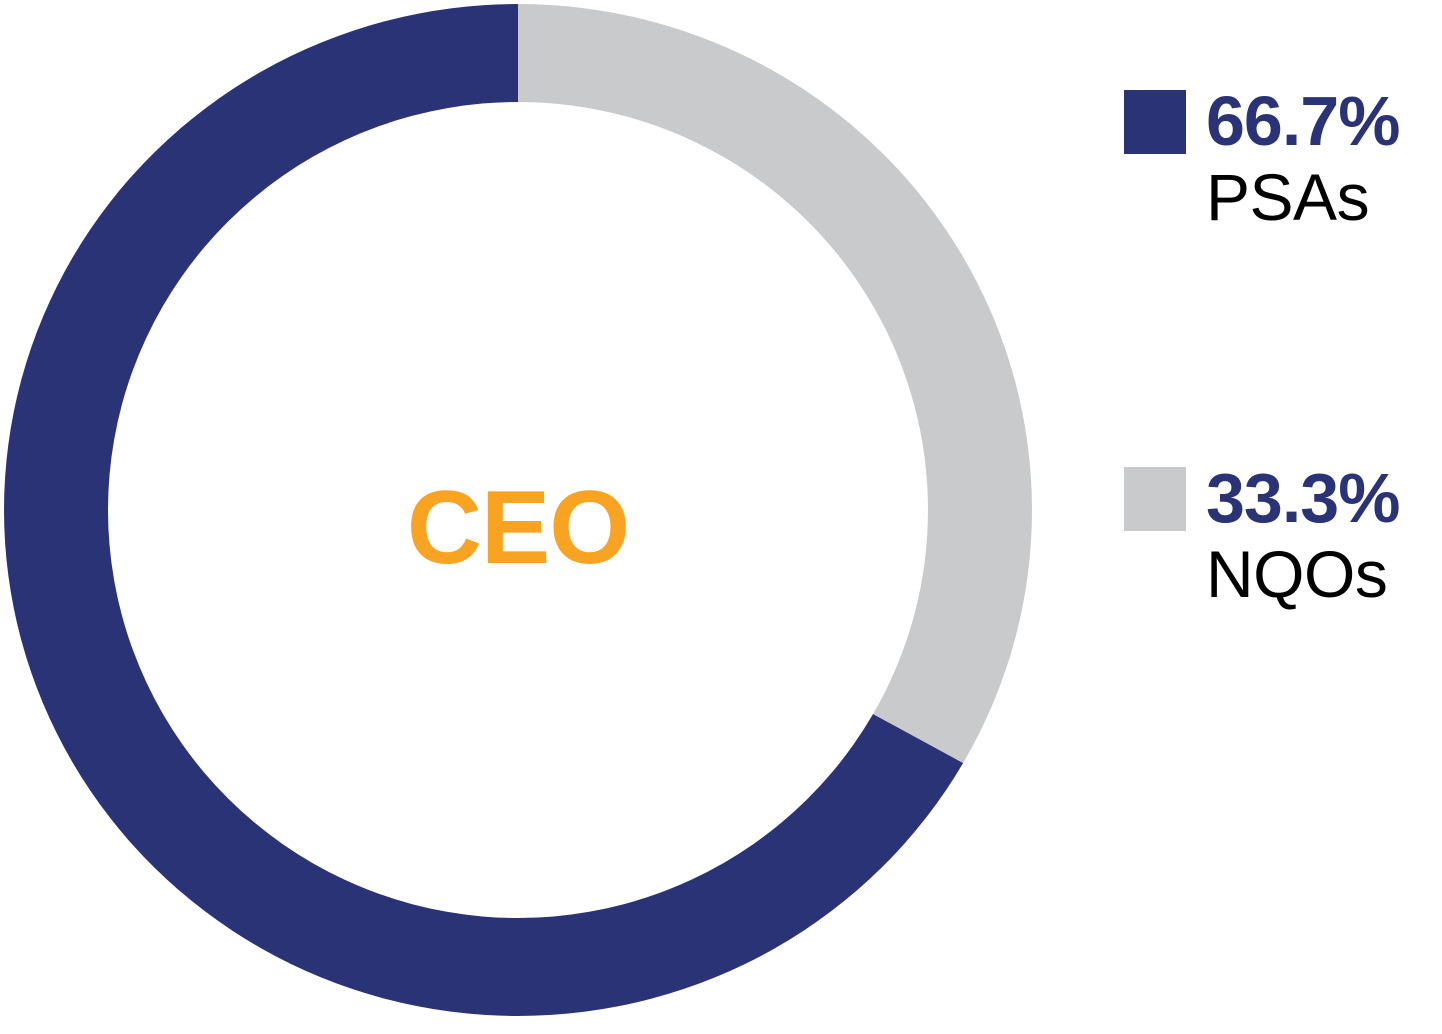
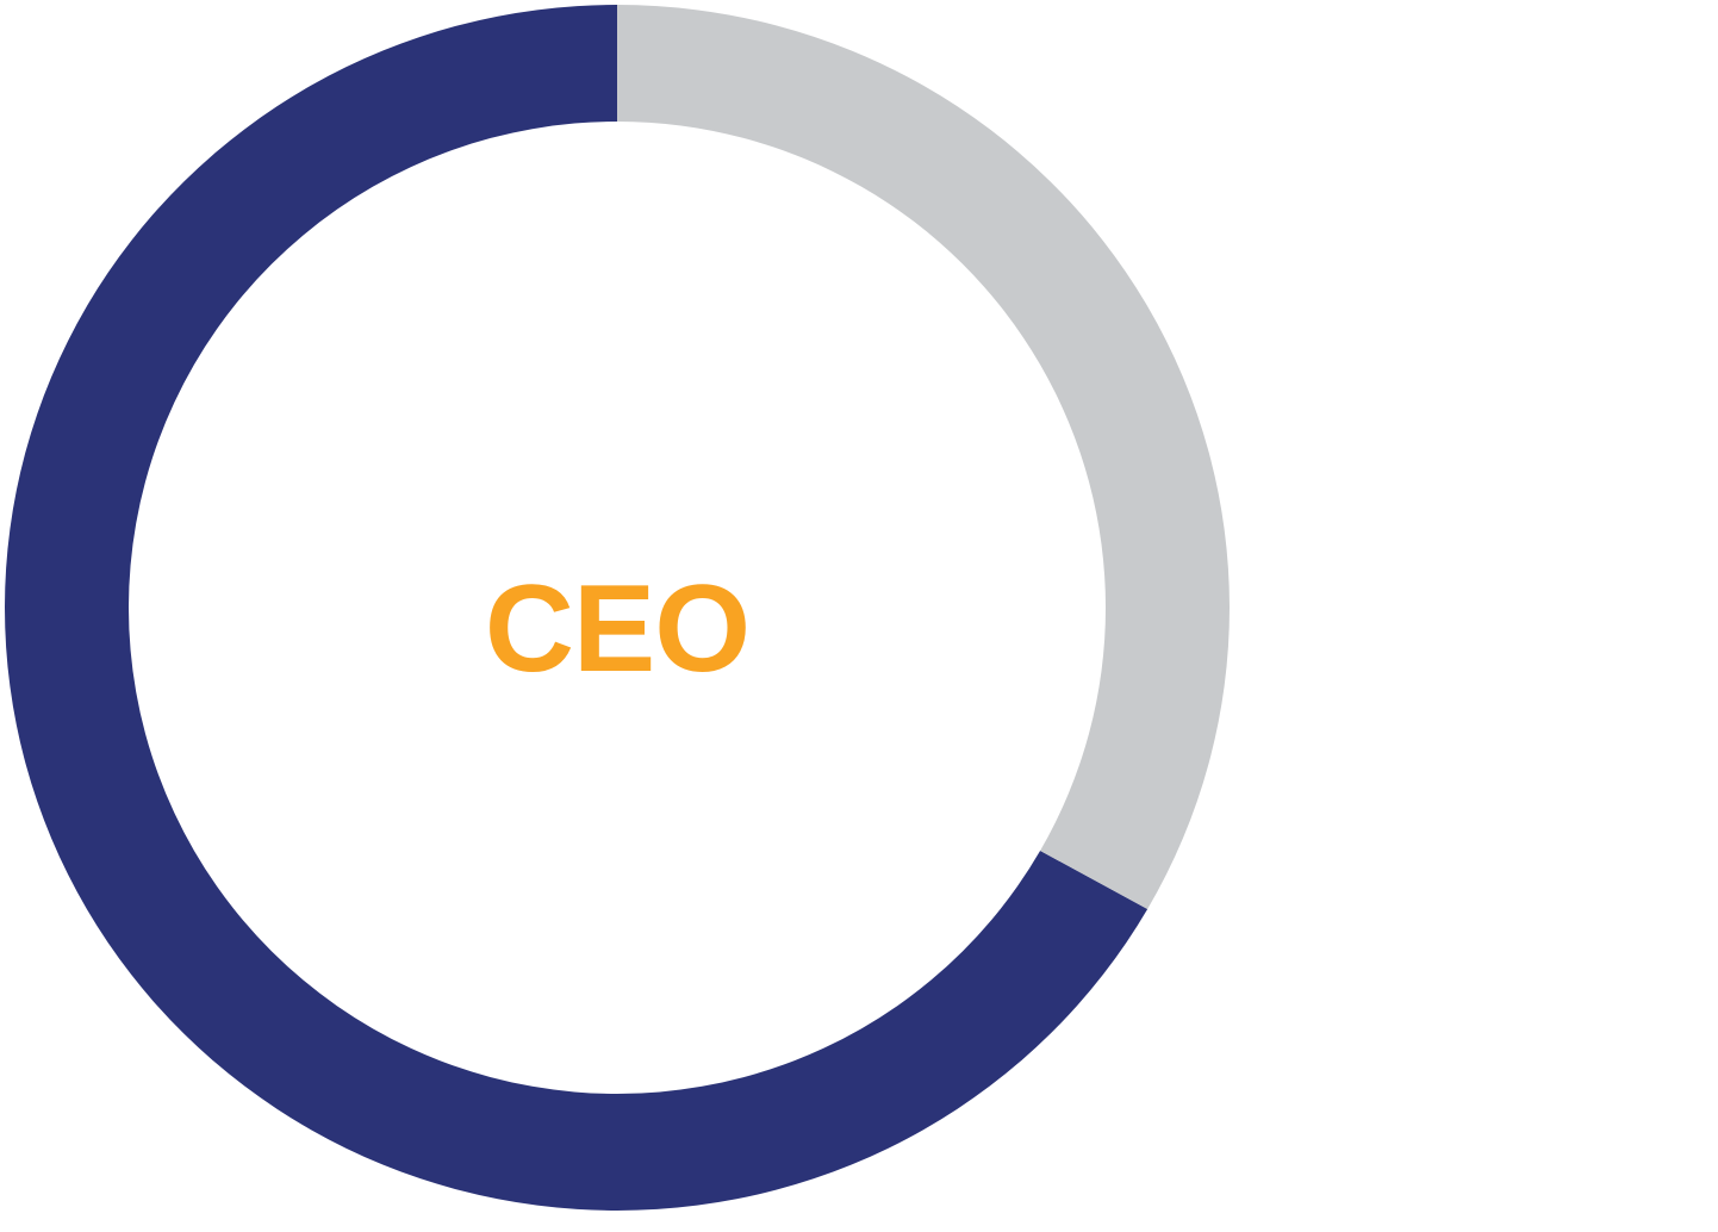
  CEO
- 66.7%
- PSAs
- 33.3%
- NQOs
